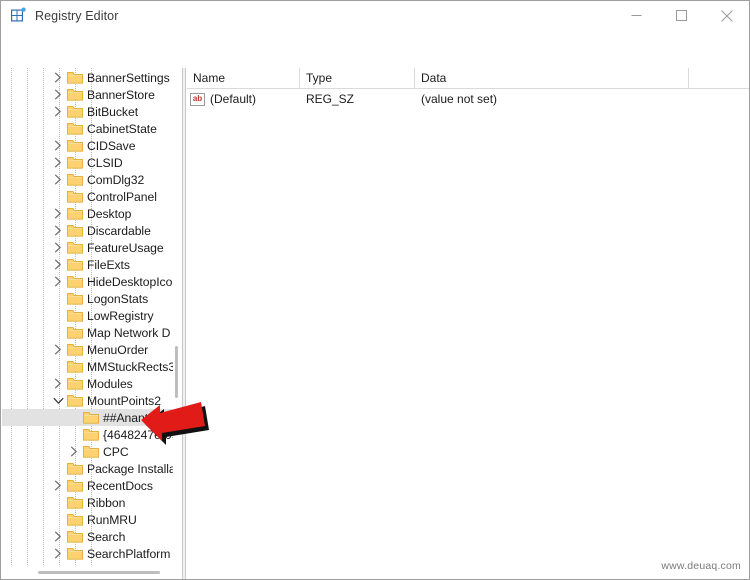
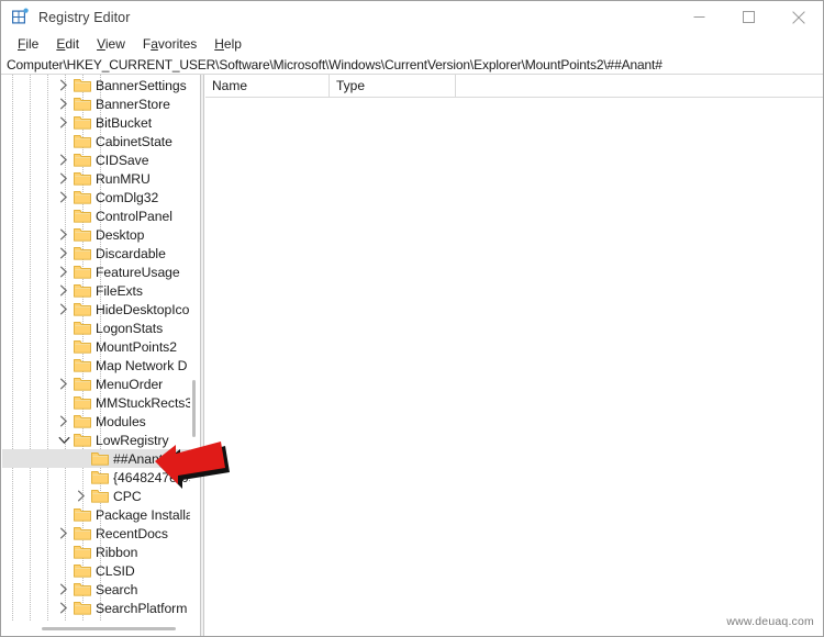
  Registry Editor
+ File
+ Edit
+ View
+ Favorites
+ Help
+ Computer\HKEY_CURRENT_USER\Software\Microsoft\Windows\CurrentVersion\Explorer\MountPoints2\##Anant#
  BannerSettings
  BannerStore
  BitBucket
  CabinetState
  CIDSave
- CLSID
+ RunMRU
  ComDlg32
  ControlPanel
  Desktop
  Discardable
  FeatureUsage
  FileExts
  HideDesktopIco
  LogonStats
- LowRegistry
+ MountPoints2
  Map Network D
  MenuOrder
  MMStuckRects3
  Modules
- MountPoints2
+ LowRegistry
  ##Anan
  CPC
  Package Install
  RecentDocs
  Ribbon
- RunMRU
+ CLSID
  Search
  SearchPlatform
  Name
  Type
- Data
- ab
- (Default)
- REG_SZ
- (value not set)
  www.deuaq.com
